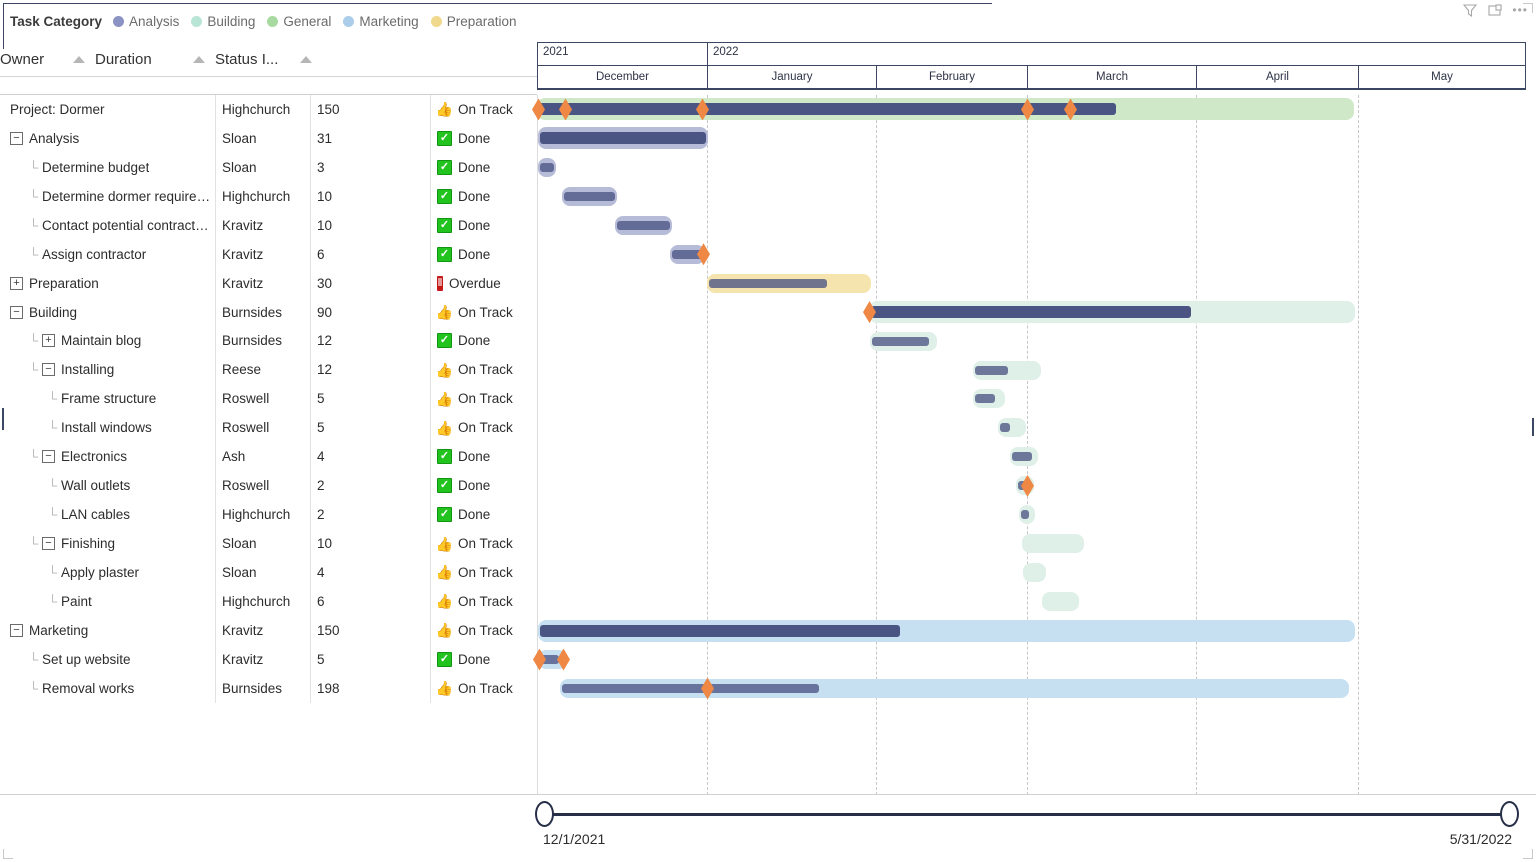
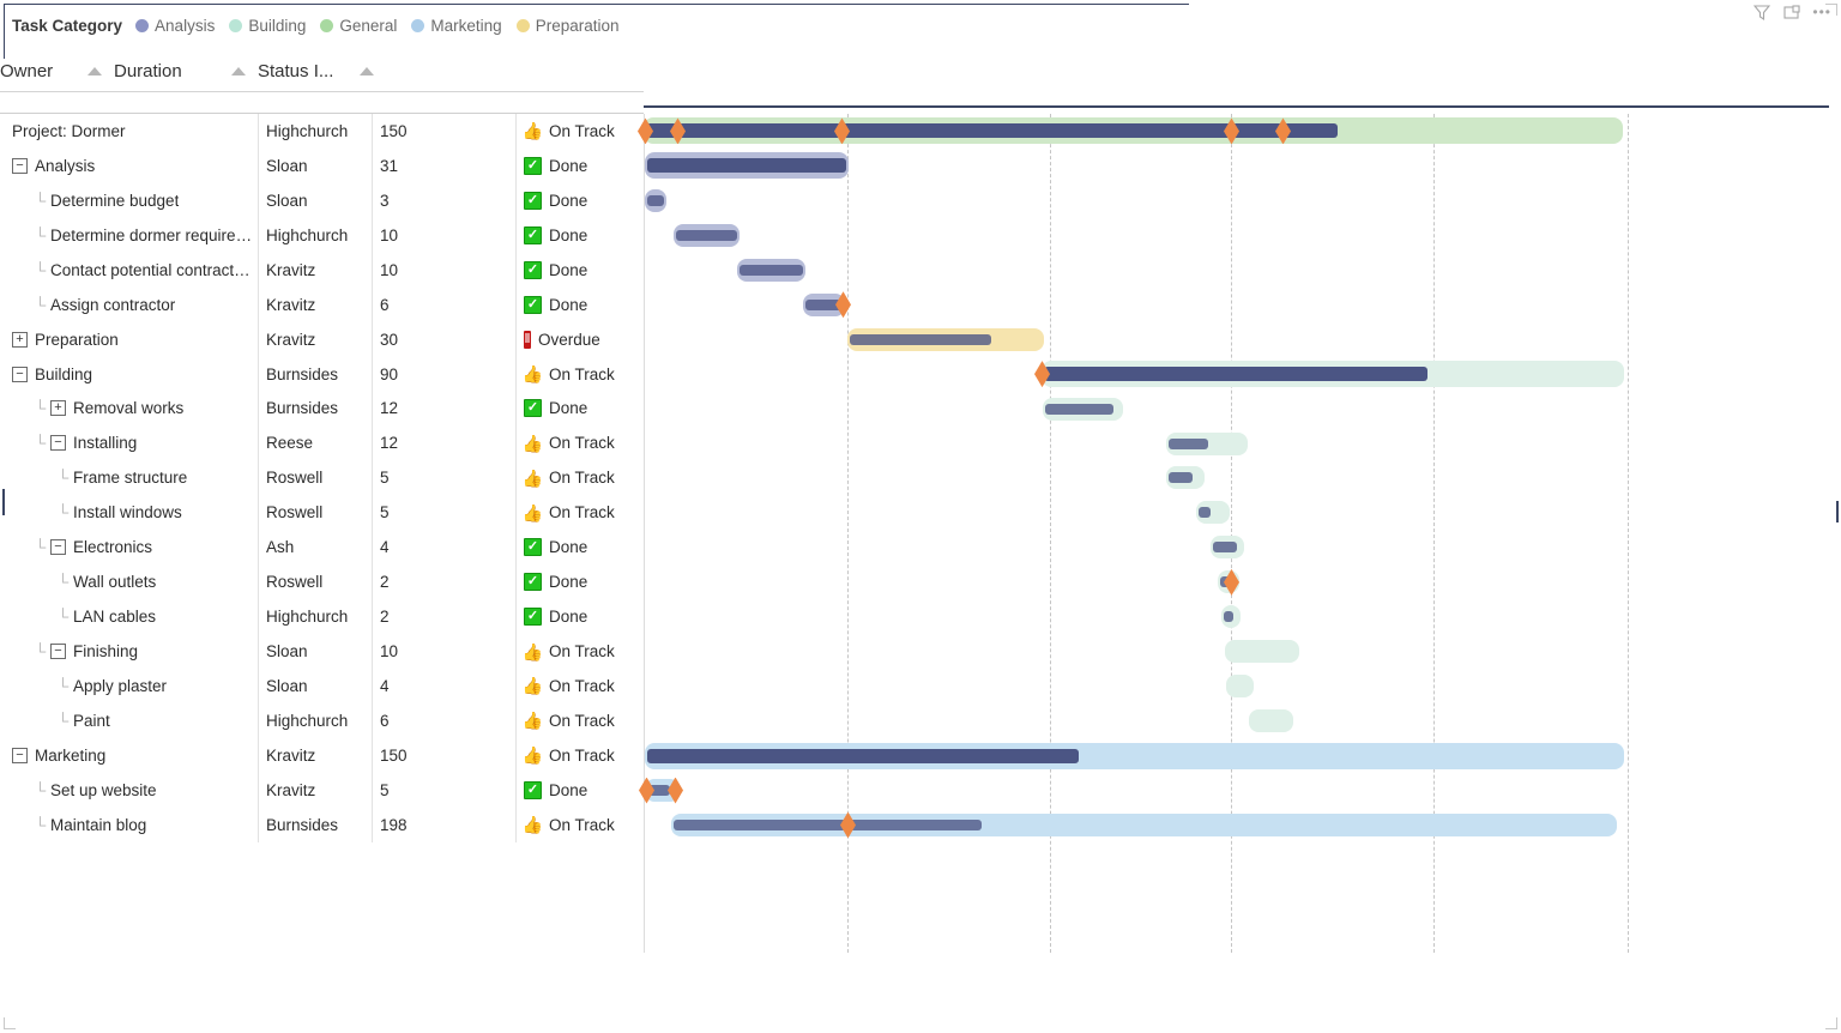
  •••
  Task Category
  Analysis
  Building
  General
  Marketing
  Preparation
  Owner
  Duration
  Status I...
  Project: Dormer
  Highchurch
  150
  👍
  On Track
  −
  Analysis
  Sloan
  31
  ✓
  Done
  └
  Determine budget
  Sloan
  3
  ✓
  Done
  └
  Determine dormer requirem.
  Highchurch
  10
  ✓
  Done
  └
  Contact potential contractors
  Kravitz
  10
  ✓
  Done
  └
  Assign contractor
  Kravitz
  6
  ✓
  Done
  +
  Preparation
  Kravitz
  30
  Overdue
  −
  Building
  Burnsides
  90
  👍
  On Track
  └
  +
- Maintain blog
+ Removal works
  Burnsides
  12
  ✓
  Done
  └
  −
  Installing
  Reese
  12
  👍
  On Track
  └
  Frame structure
  Roswell
  5
  👍
  On Track
  └
  Install windows
  Roswell
  5
  👍
  On Track
  └
  −
  Electronics
  Ash
  4
  ✓
  Done
  └
  Wall outlets
  Roswell
  2
  ✓
  Done
  └
  LAN cables
  Highchurch
  2
  ✓
  Done
  └
  −
  Finishing
  Sloan
  10
  👍
  On Track
  └
  Apply plaster
  Sloan
  4
  👍
  On Track
  └
  Paint
  Highchurch
  6
  👍
  On Track
  −
  Marketing
  Kravitz
  150
  👍
  On Track
  └
  Set up website
  Kravitz
  5
  ✓
  Done
  └
- Removal works
+ Maintain blog
  Burnsides
  198
  👍
  On Track
- 2021
- 2022
- December
- January
- February
- March
- April
- May
- 12/1/2021
- 5/31/2022
